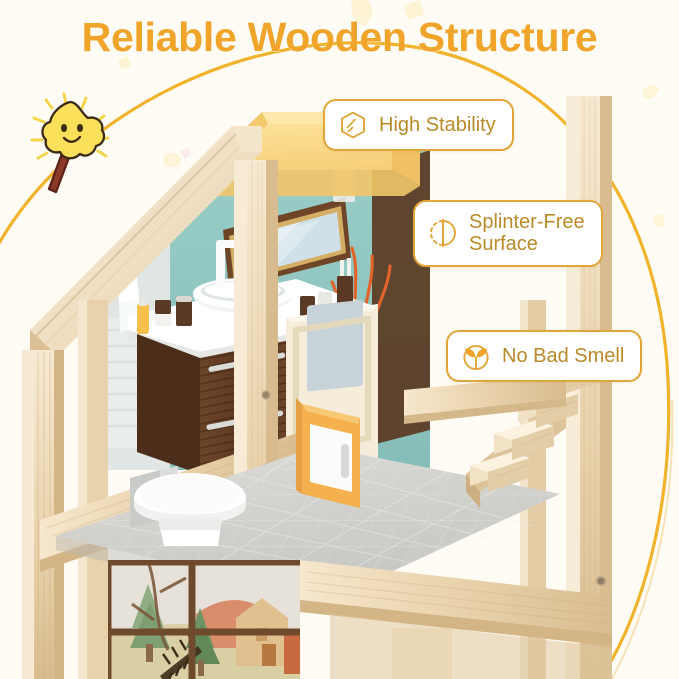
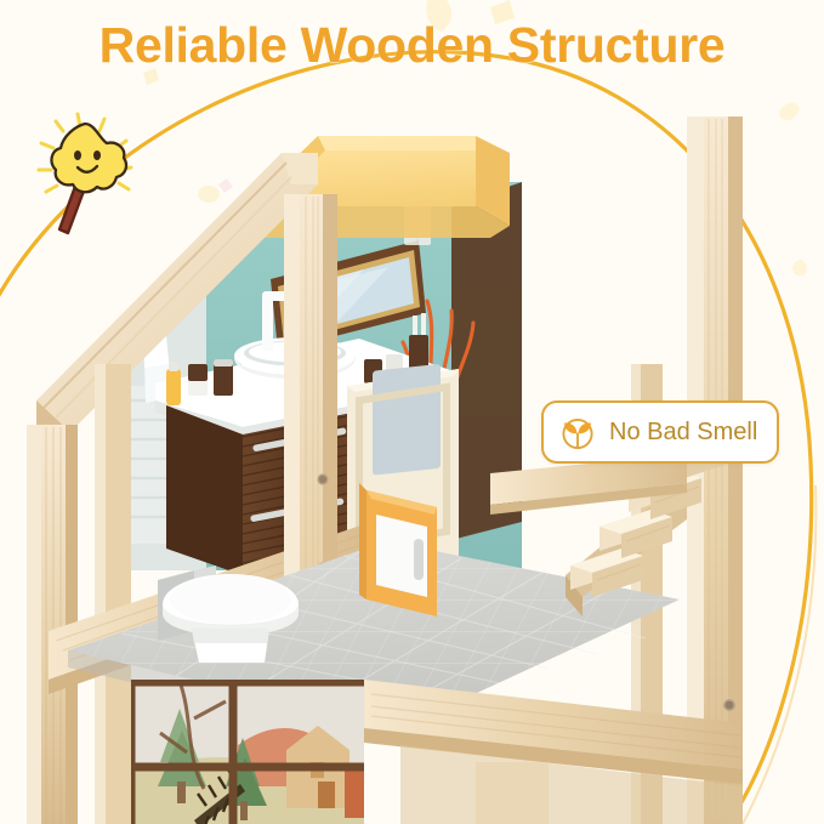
  Reliable Wooden Structure
- High Stability
- Splinter-Free
- Surface
  No Bad Smell
